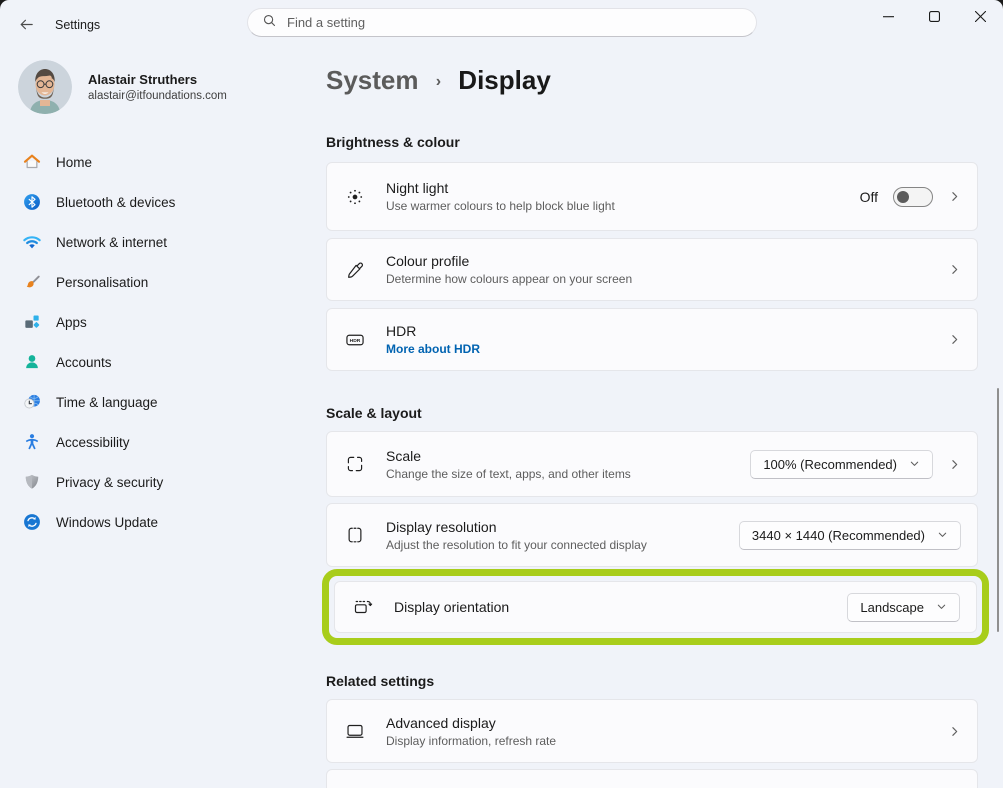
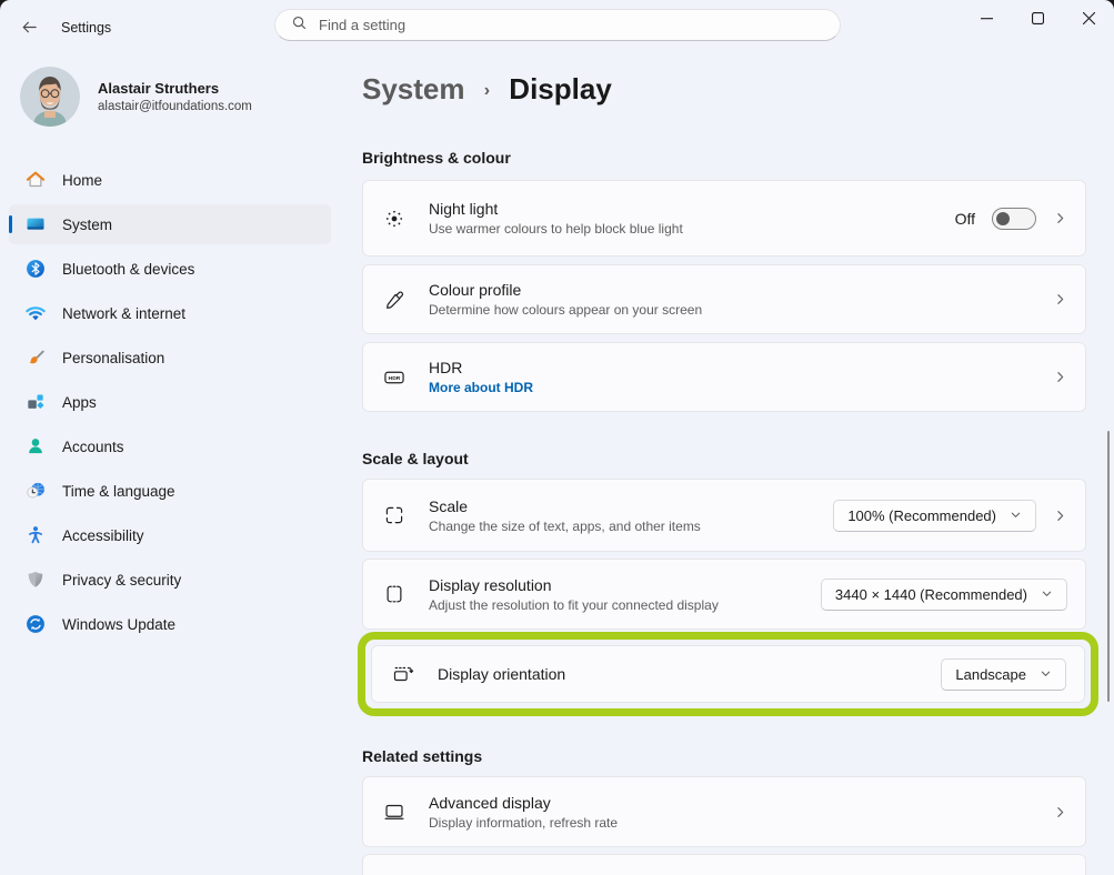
  Settings
  Find a setting
  Alastair Struthers
  alastair@itfoundations.com
  Home
+ System
  Bluetooth & devices
  Network & internet
  Personalisation
  Apps
  Accounts
  Time & language
  Accessibility
  Privacy & security
  Windows Update
  System › Display
  Brightness & colour
  Night light
  Use warmer colours to help block blue light
  Off
  Colour profile
  Determine how colours appear on your screen
  HDR
  More about HDR
  Scale & layout
  Scale
  Change the size of text, apps, and other items
  100% (Recommended)
  Display resolution
  Adjust the resolution to fit your connected display
  3440 × 1440 (Recommended)
  Display orientation
  Landscape
  Related settings
  Advanced display
  Display information, refresh rate
